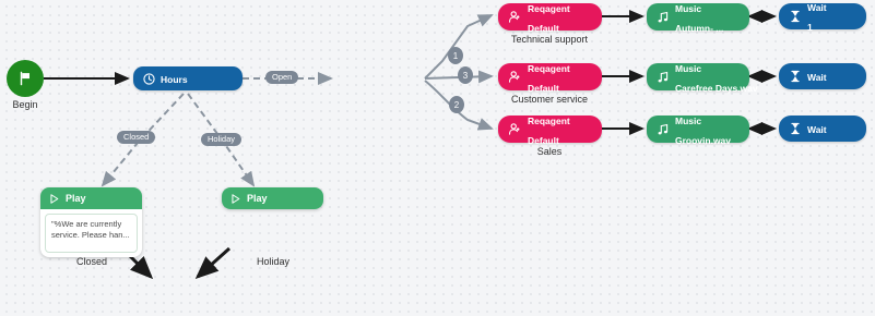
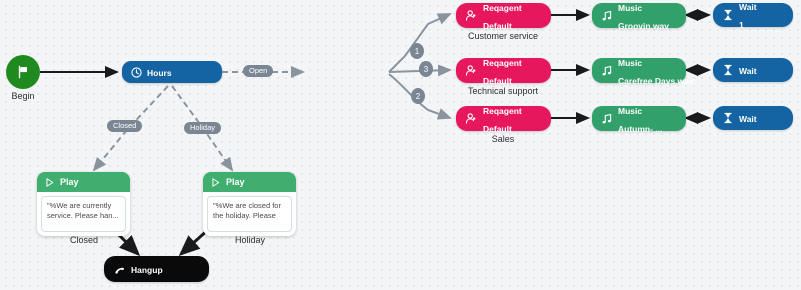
  Begin
  Hours
  Open
  Closed
  Holiday
  1
  3
  2
  Reqagent
  Default
- Technical support
+ Customer service
  Music
- Autumn- ...
+ Groovin.wav
  Wait
  1
  Reqagent
  Default
- Customer service
+ Technical support
  Music
  Carefree Days.wav
  Wait
  Reqagent
  Default
  Sales
  Music
- Groovin.wav
+ Autumn- ...
  Wait
  Play
  "%We are currently service. Please han...
  Closed
  Play
+ "%We are closed for the holiday. Please
  Holiday
+ Hangup
